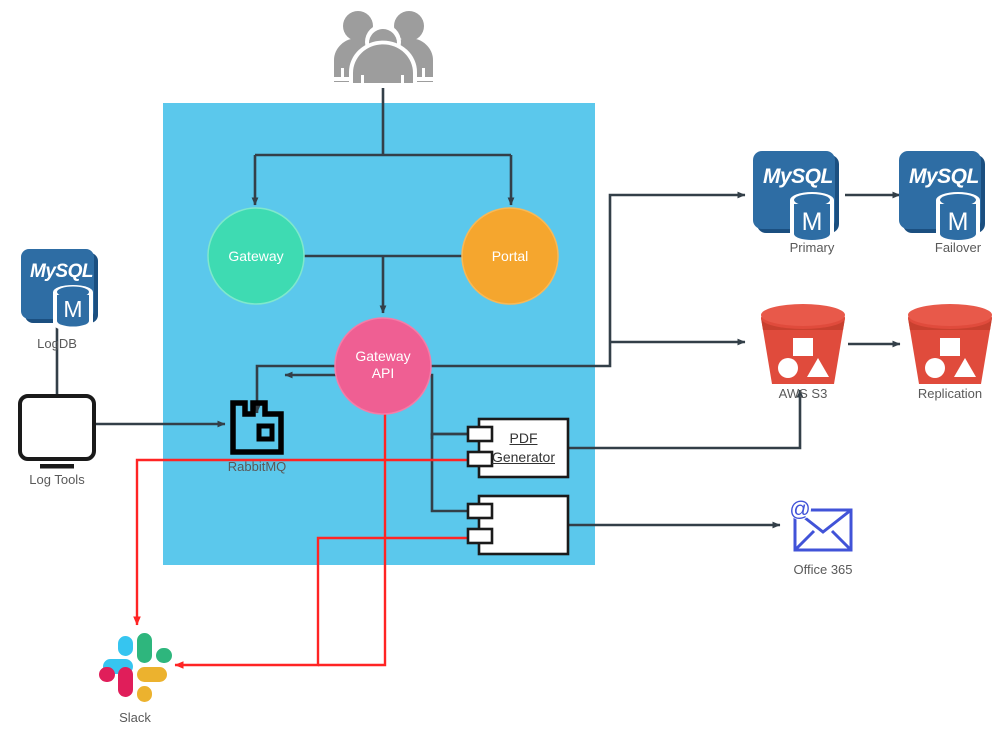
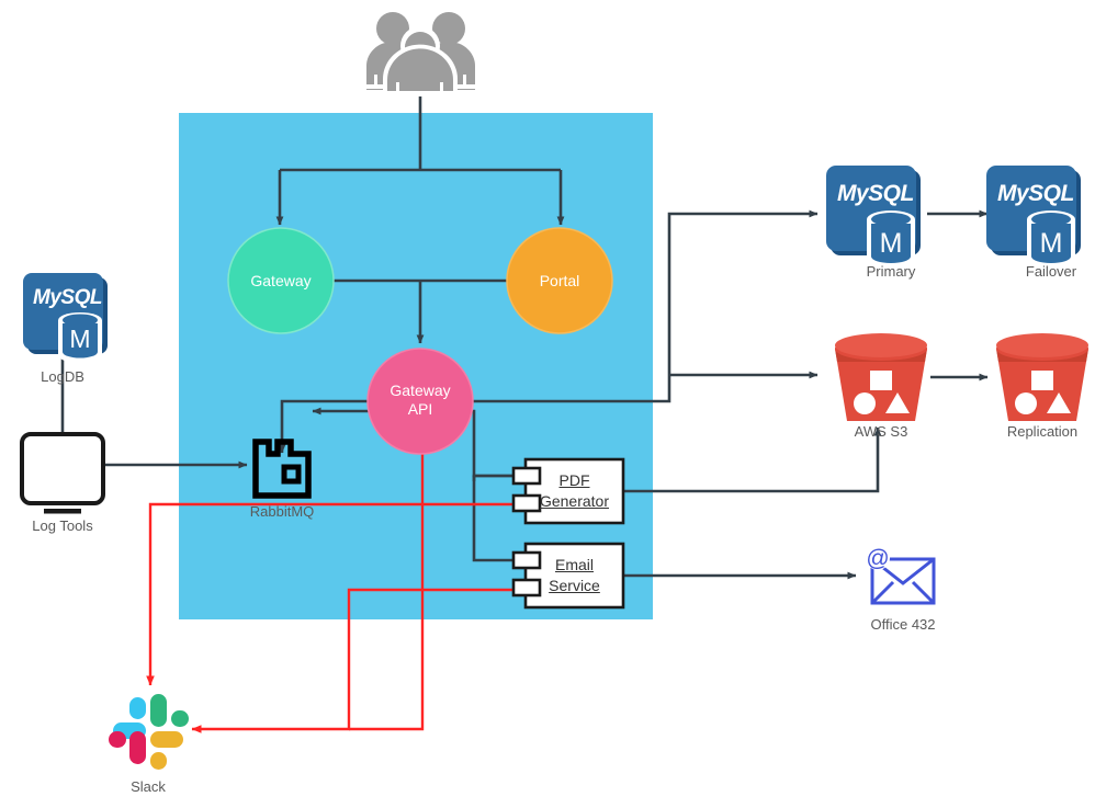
  M
  M
  M
  MySQL
  MySQL
  MySQL
  @
  Gateway
  Portal
  Gateway
  API
  PDF
  Generator
+ Email
+ Service
  RabbitMQ
  Primary
  Failover
  LogDB
  AWS S3
  Replication
  Log Tools
- Office 365
+ Office 432
  Slack
